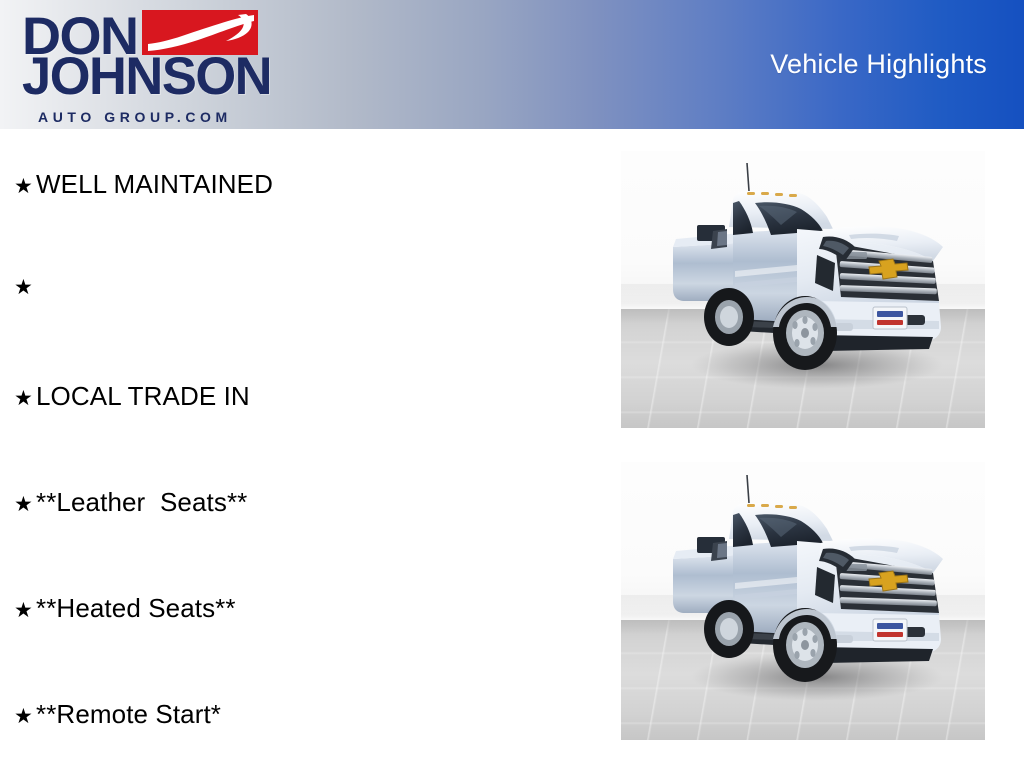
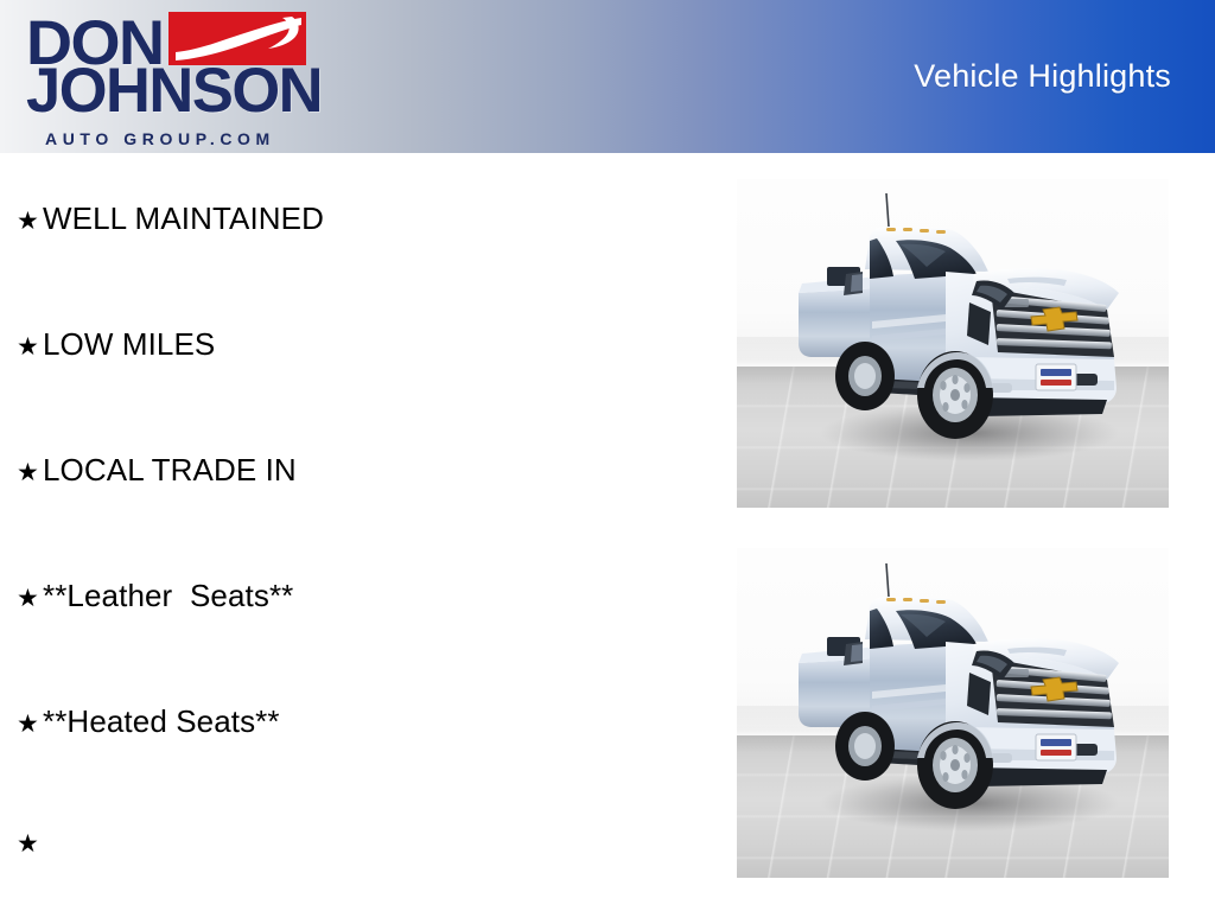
  Vehicle Highlights
  DON
  JOHNSON
  AUTO GROUP.COM
  ★
  WELL MAINTAINED
  ★
+ LOW MILES
  ★
  LOCAL TRADE IN
  ★
  **Leather Seats**
  ★
  **Heated Seats**
  ★
- **Remote Start*
